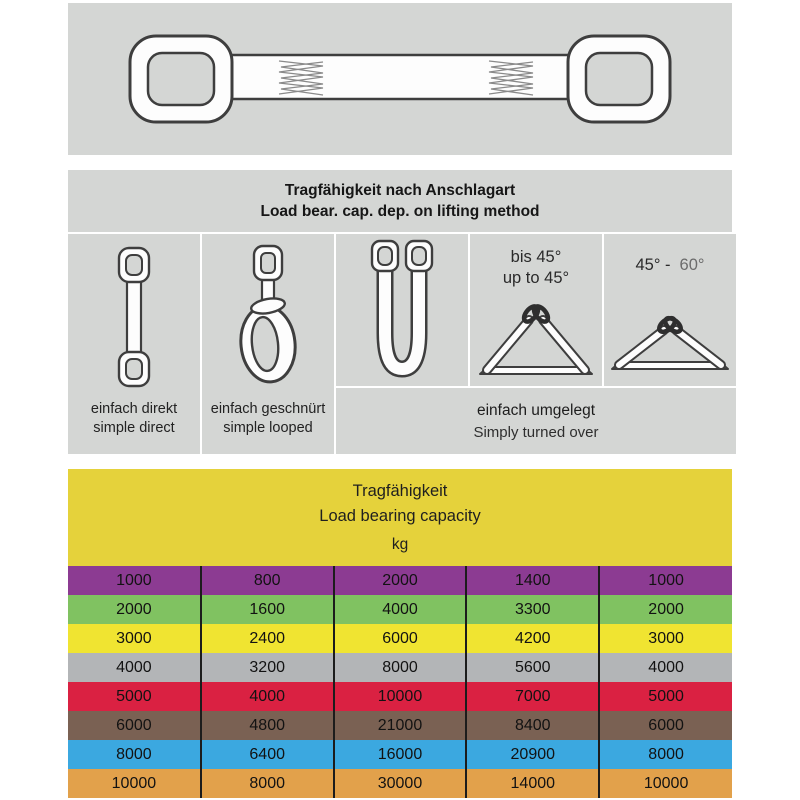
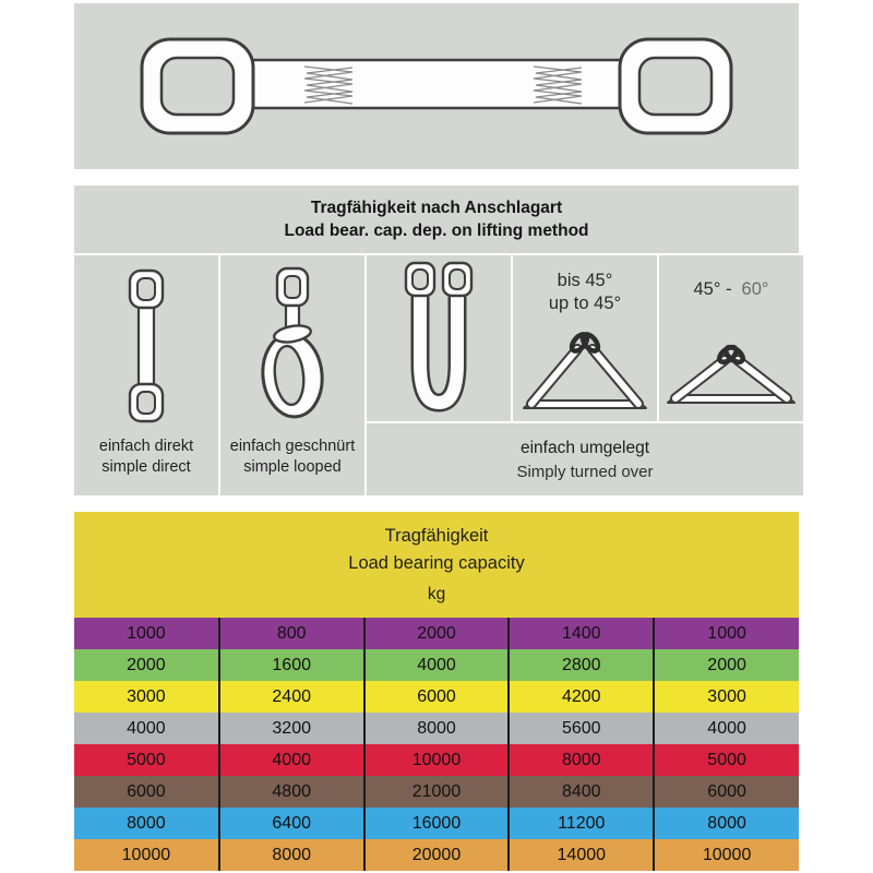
  Tragfähigkeit nach Anschlagart
  Load bear. cap. dep. on lifting method
  einfach direkt
  simple direct
  einfach geschnürt
  simple looped
  bis 45°
  up to 45°
  45° - 60°
  einfach umgelegt
  Simply turned over
  Tragfähigkeit
  Load bearing capacity
  kg
  1000	800	2000	1400	1000
- 2000	1600	4000	3300	2000
+ 2000	1600	4000	2800	2000
  3000	2400	6000	4200	3000
  4000	3200	8000	5600	4000
- 5000	4000	10000	7000	5000
+ 5000	4000	10000	8000	5000
  6000	4800	21000	8400	6000
- 8000	6400	16000	20900	8000
+ 8000	6400	16000	11200	8000
- 10000	8000	30000	14000	10000
+ 10000	8000	20000	14000	10000
